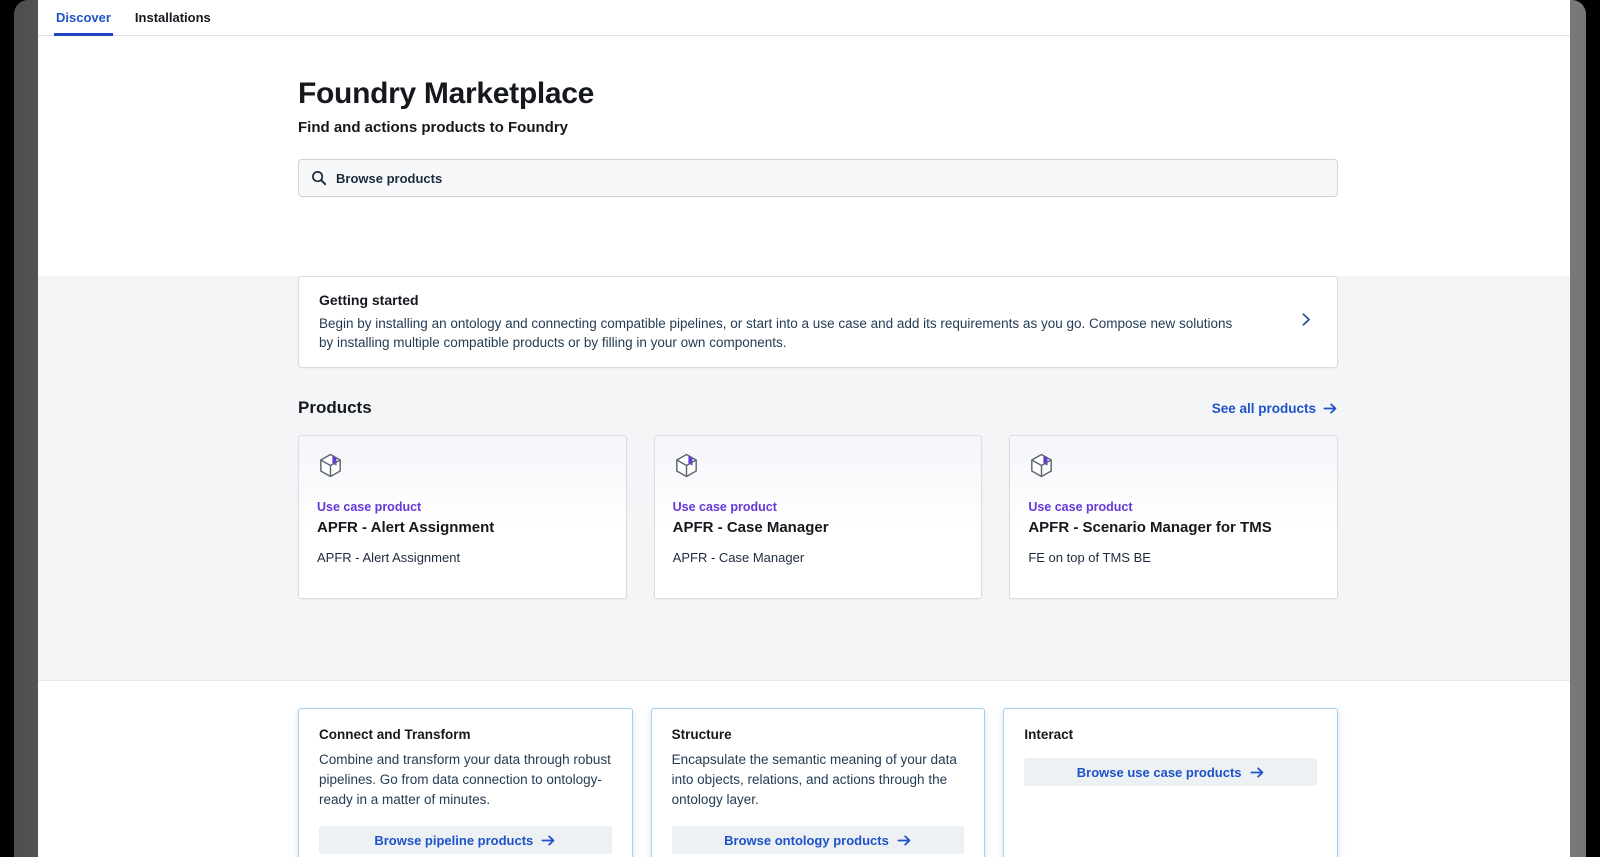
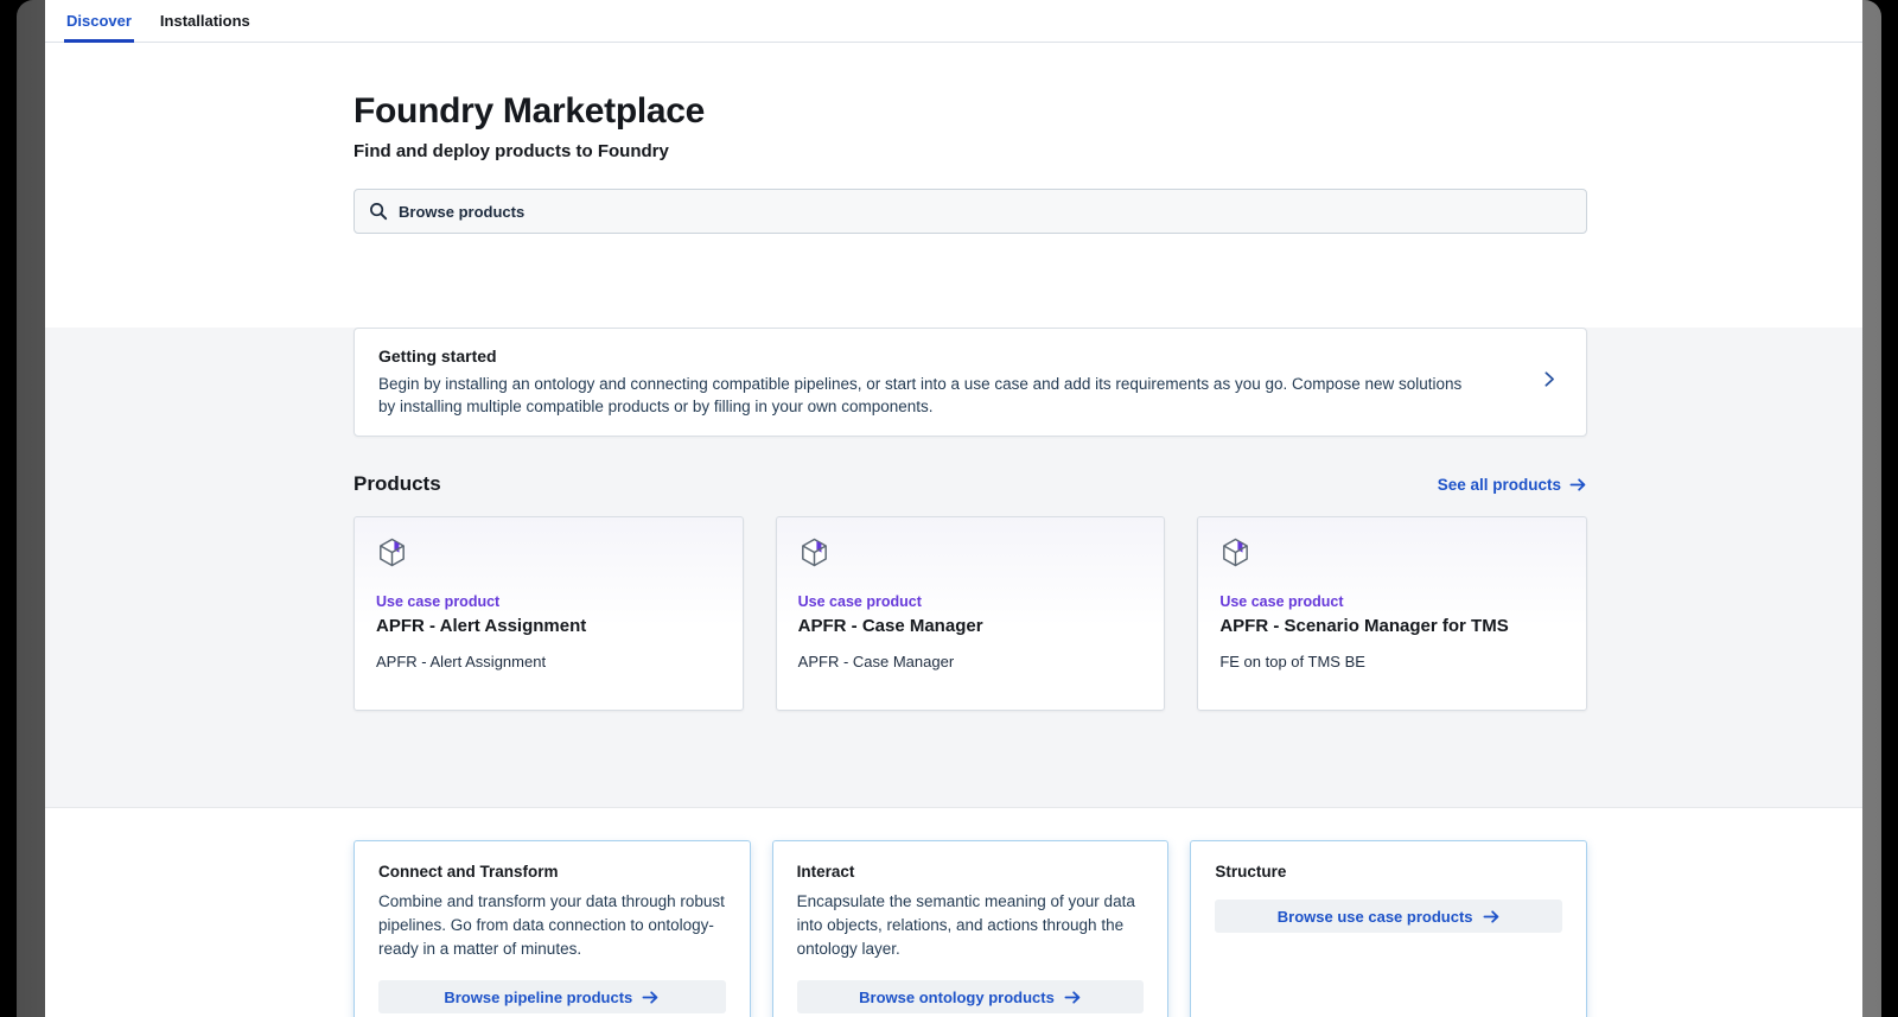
  Discover
  Installations
  Foundry Marketplace
- Find and actions products to Foundry
+ Find and deploy products to Foundry
  Browse products
  Getting started
  Begin by installing an ontology and connecting compatible pipelines, or start into a use case and add its requirements as you go. Compose new solutions by installing multiple compatible products or by filling in your own components.
  Products
  See all products
  Use case product
  APFR - Alert Assignment
  APFR - Alert Assignment
  Use case product
  APFR - Case Manager
  APFR - Case Manager
  Use case product
  APFR - Scenario Manager for TMS
  FE on top of TMS BE
  Connect and Transform
  Combine and transform your data through robust pipelines. Go from data connection to ontology-ready in a matter of minutes.
  Browse pipeline products
- Structure
+ Interact
  Encapsulate the semantic meaning of your data into objects, relations, and actions through the ontology layer.
  Browse ontology products
- Interact
+ Structure
  Browse use case products
